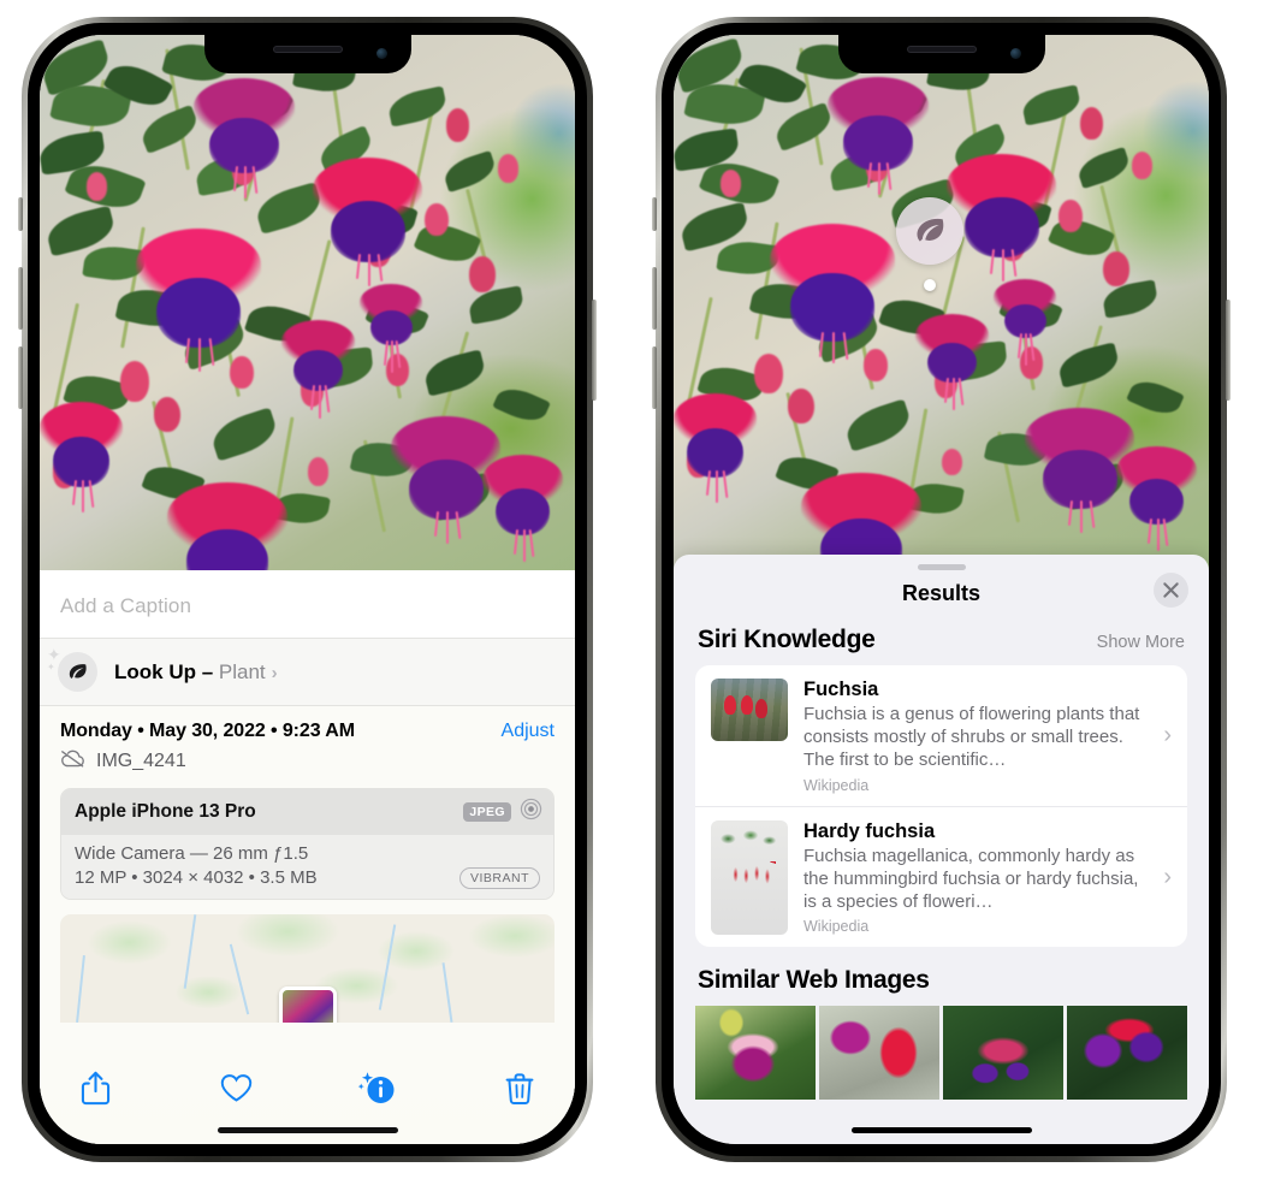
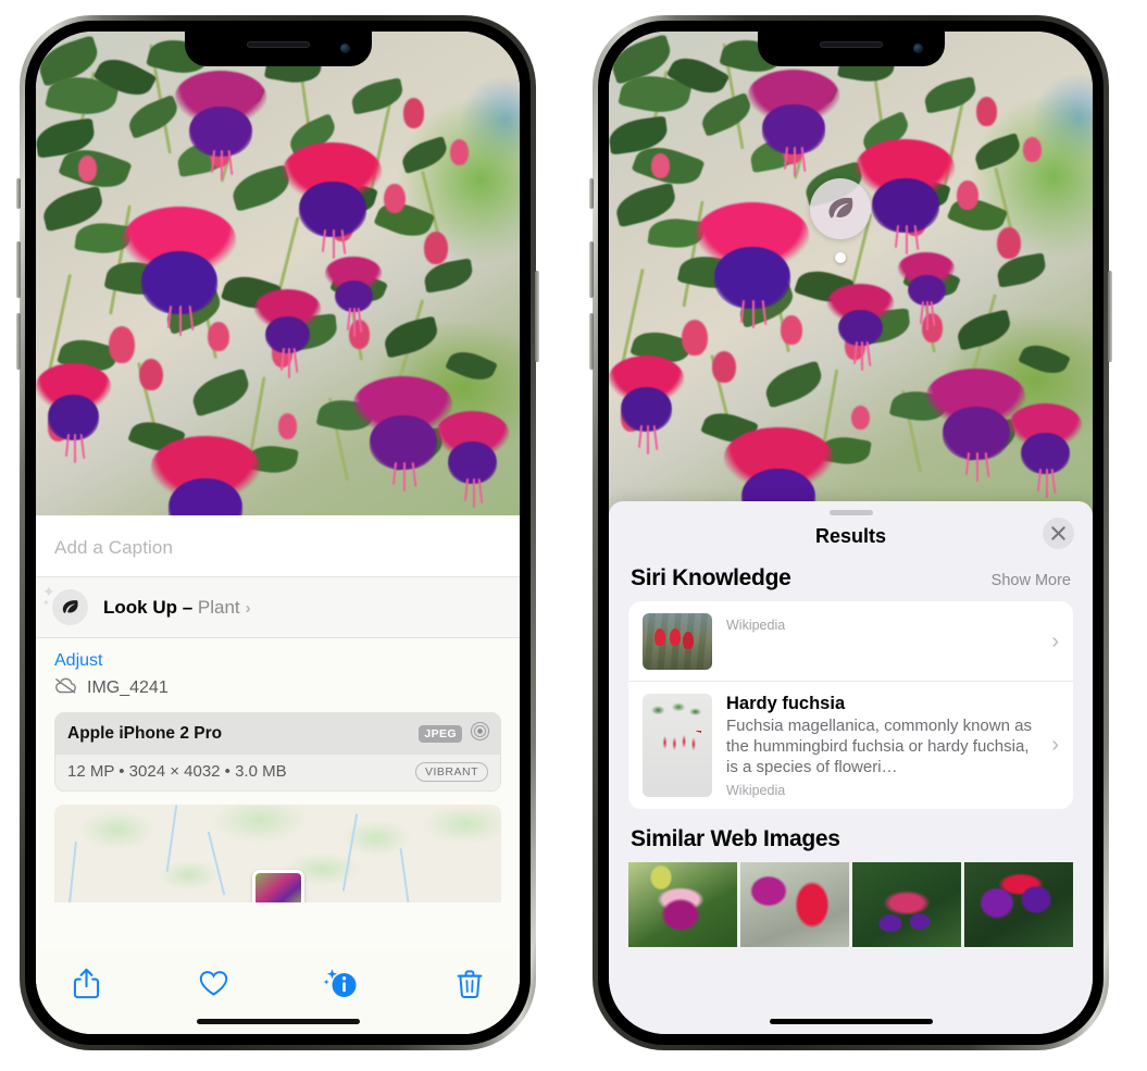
  Add a Caption
  ✦
  ✦
  Look Up – Plant ›
- Monday • May 30, 2022 • 9:23 AM
  Adjust
  IMG_4241
- Apple iPhone 13 Pro
+ Apple iPhone 2 Pro
  JPEG
- Wide Camera — 26 mm ƒ1.5
- 12 MP • 3024 × 4032 • 3.5 MB
+ 12 MP • 3024 × 4032 • 3.0 MB
  VIBRANT
  Results
  Siri Knowledge
  Show More
- Fuchsia
- Fuchsia is a genus of flowering plants that consists mostly of shrubs or small trees. The first to be scientific…
  Wikipedia
  ›
  Hardy fuchsia
- Fuchsia magellanica, commonly hardy as the hummingbird fuchsia or hardy fuchsia, is a species of floweri…
+ Fuchsia magellanica, commonly known as the hummingbird fuchsia or hardy fuchsia, is a species of floweri…
  Wikipedia
  ›
  Similar Web Images
